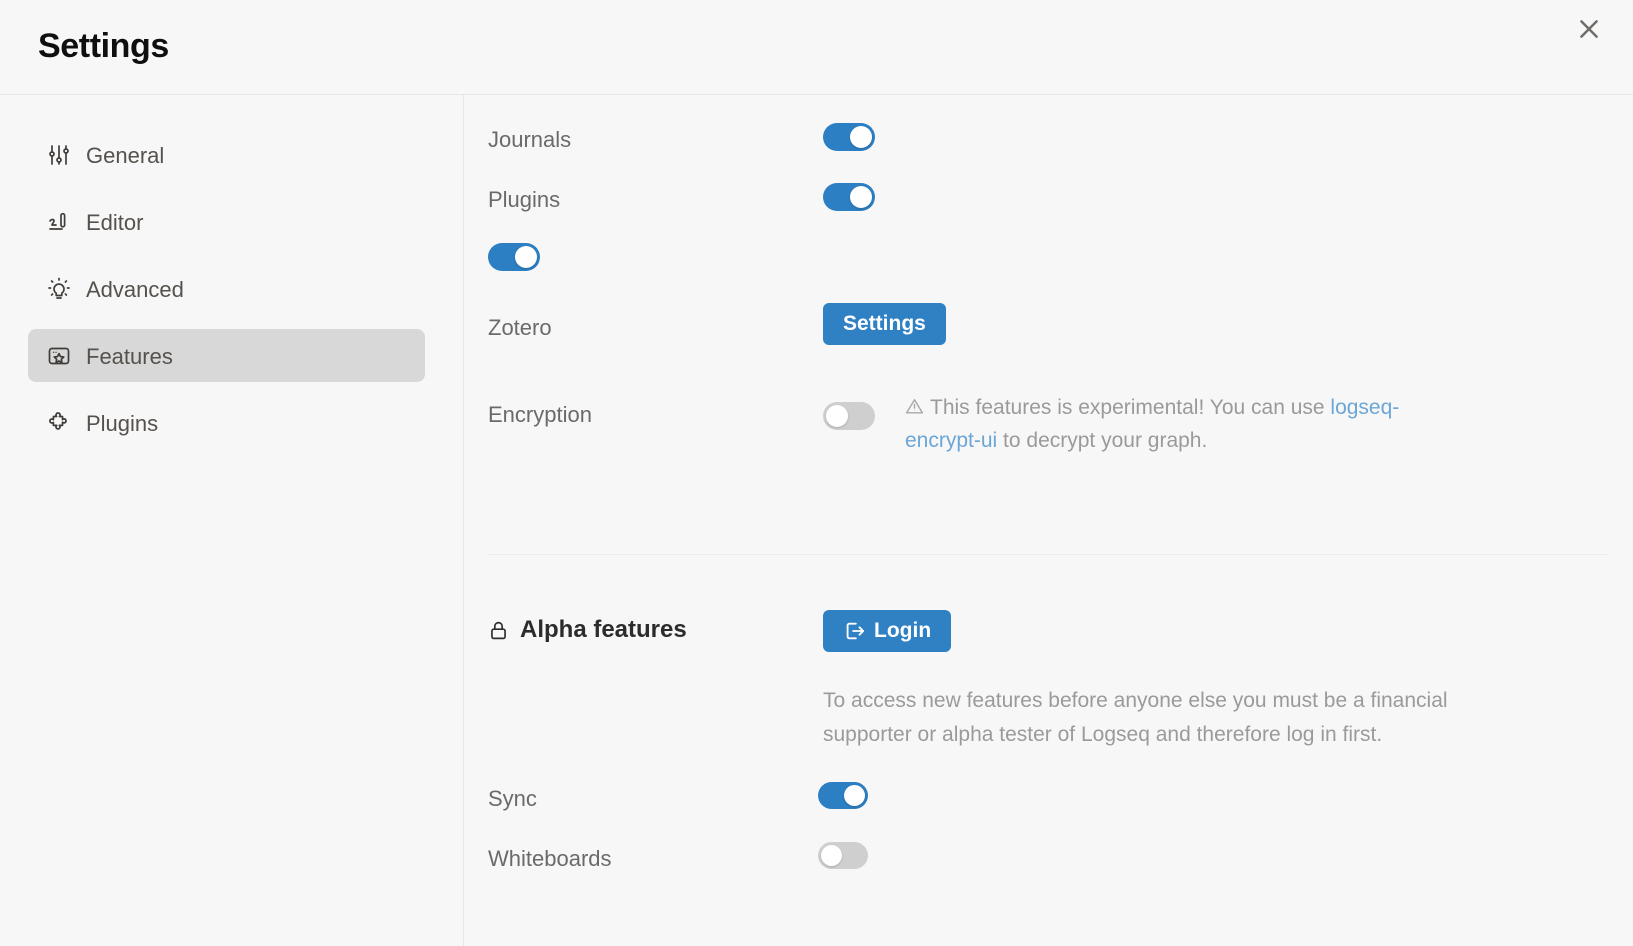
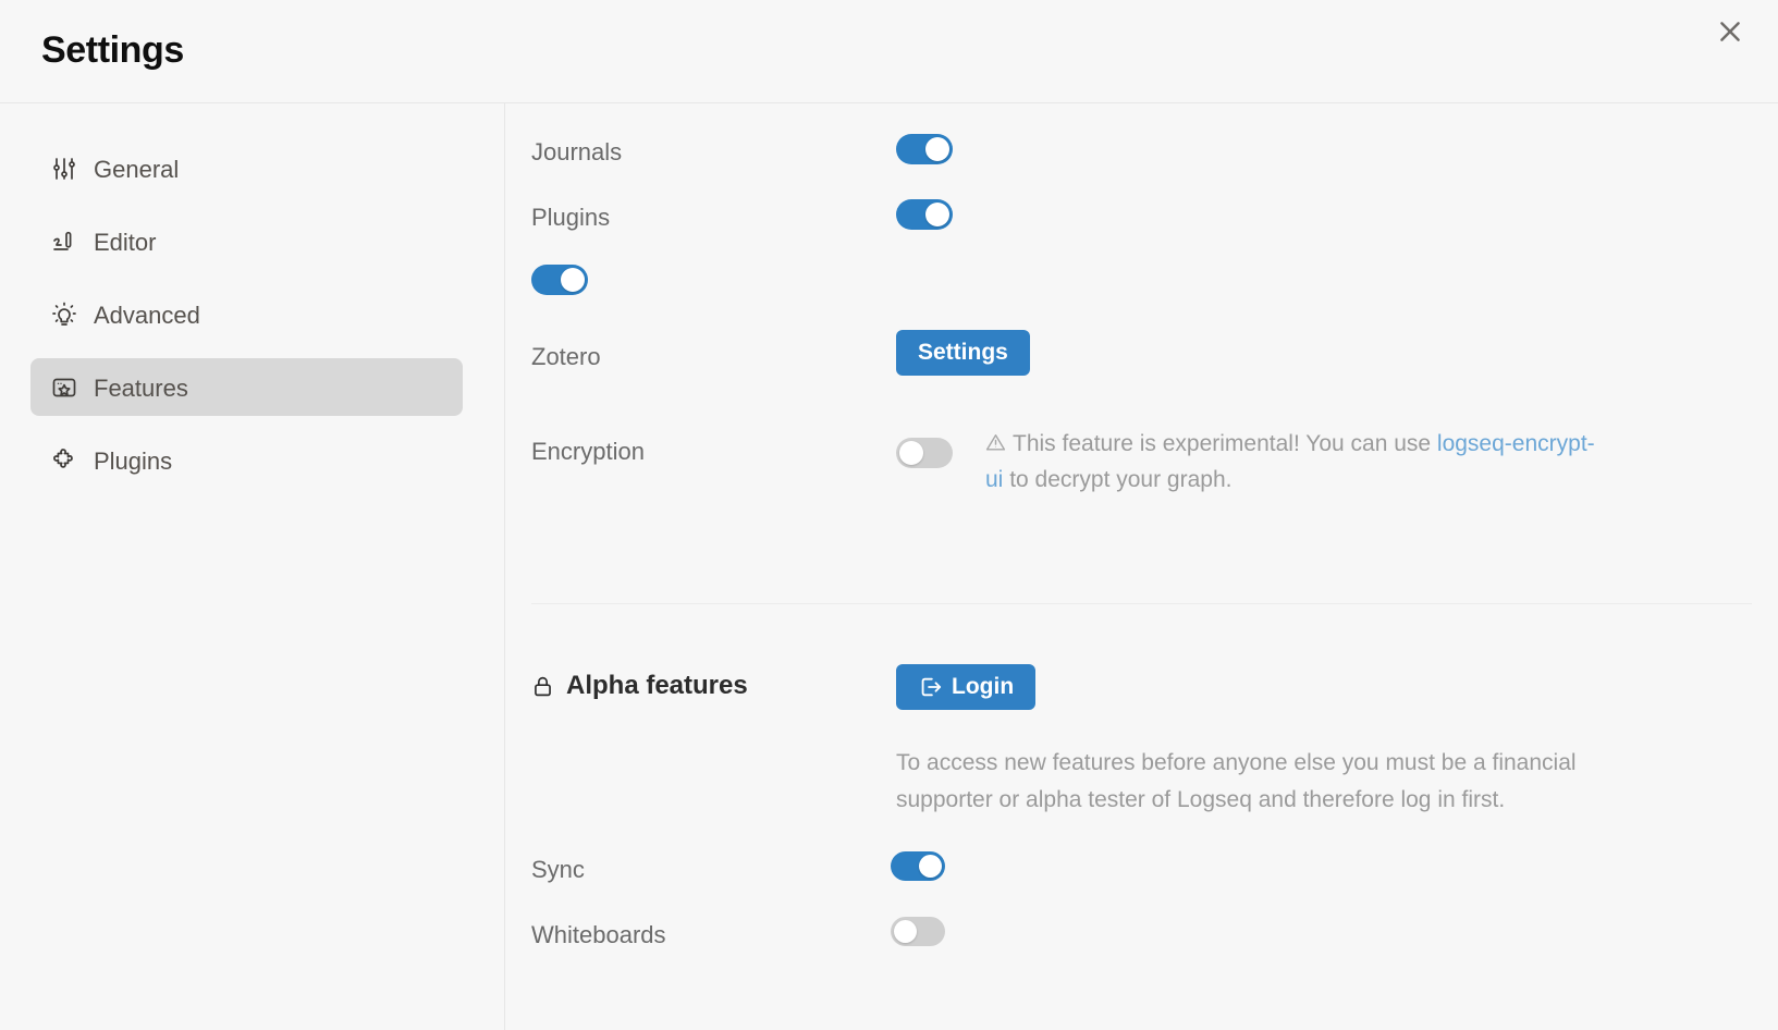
  Settings
  General
  Editor
  Advanced
  Features
  Plugins
  Journals
  Plugins
  Zotero
  Settings
  Encryption
- This features is experimental! You can use logseq-encrypt-ui to decrypt your graph.
+ This feature is experimental! You can use logseq-encrypt-ui to decrypt your graph.
  Alpha features
  Login
  To access new features before anyone else you must be a financial supporter or alpha tester of Logseq and therefore log in first.
  Sync
  Whiteboards
